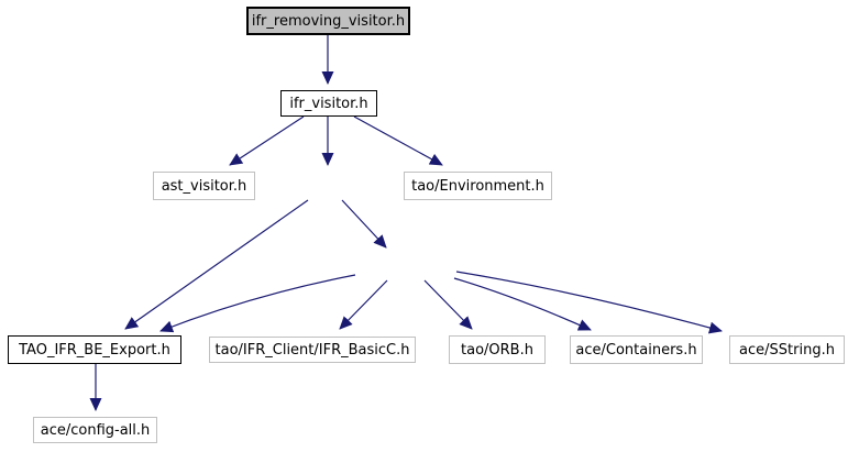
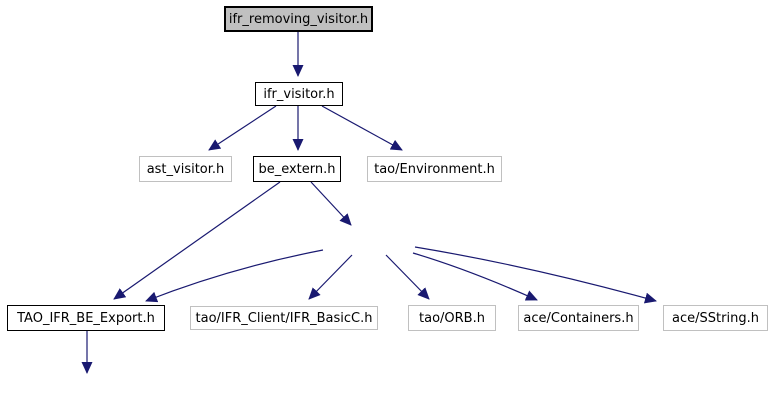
  ifr_removing_visitor.h
  ifr_visitor.h
  ast_visitor.h
+ be_extern.h
  tao/Environment.h
  TAO_IFR_BE_Export.h
  tao/IFR_Client/IFR_BasicC.h
  tao/ORB.h
  ace/Containers.h
  ace/SString.h
- ace/config-all.h
